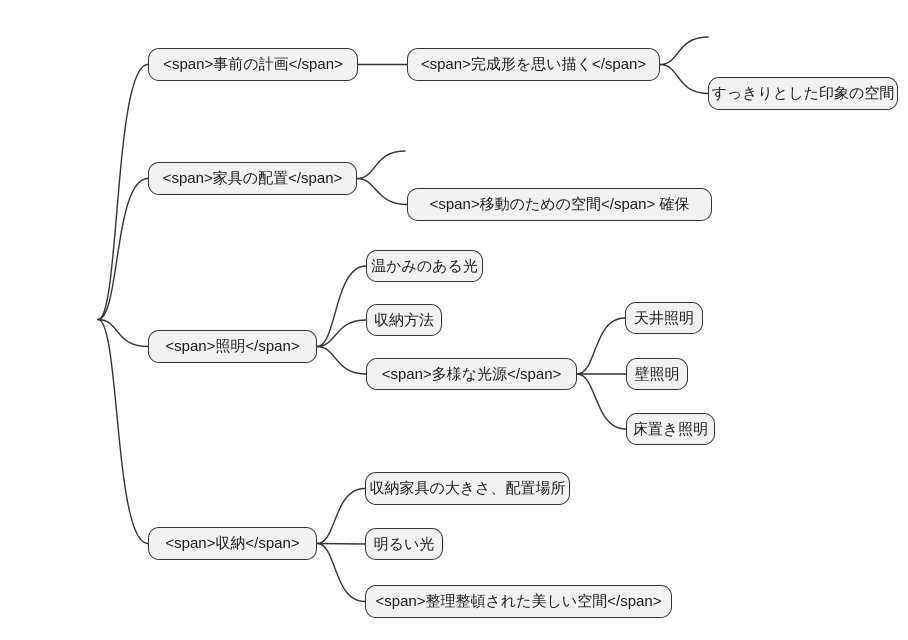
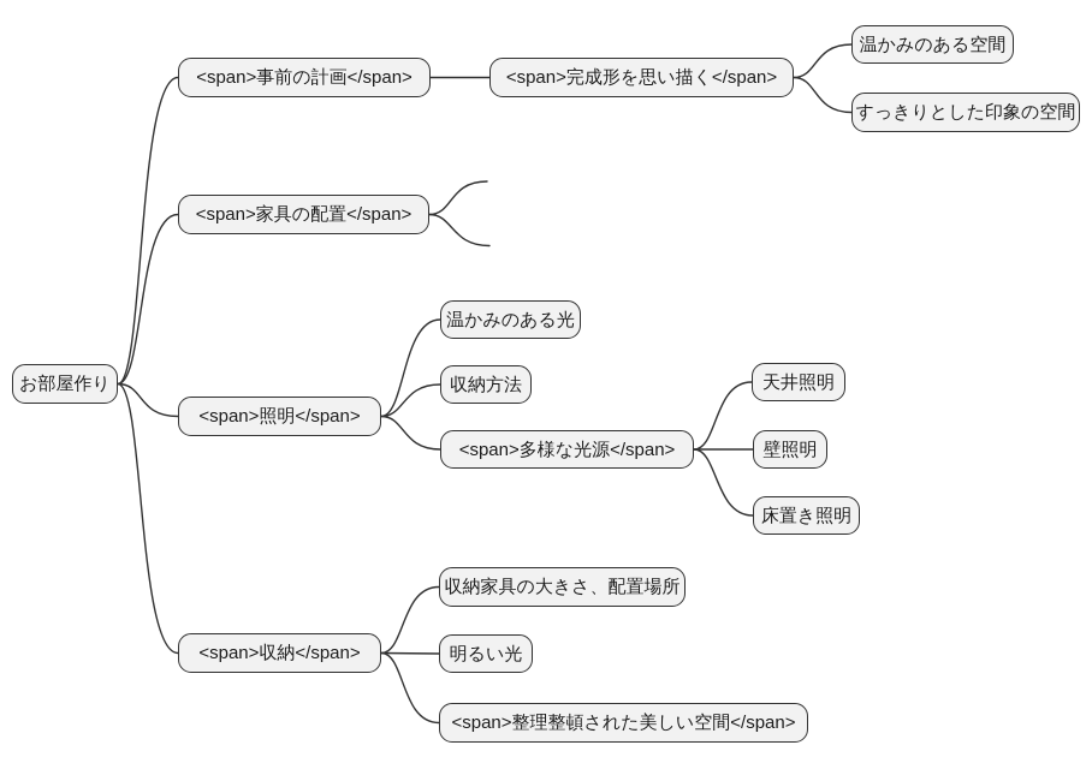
+ お部屋作り
  <span>事前の計画</span>
  <span>完成形を思い描く</span>
+ 温かみのある空間
  すっきりとした印象の空間
  <span>家具の配置</span>
- <span>移動のための空間</span> 確保
  <span>照明</span>
  温かみのある光
  収納方法
  <span>多様な光源</span>
  天井照明
  壁照明
  床置き照明
  <span>収納</span>
  収納家具の大きさ、配置場所
  明るい光
  <span>整理整頓された美しい空間</span>
